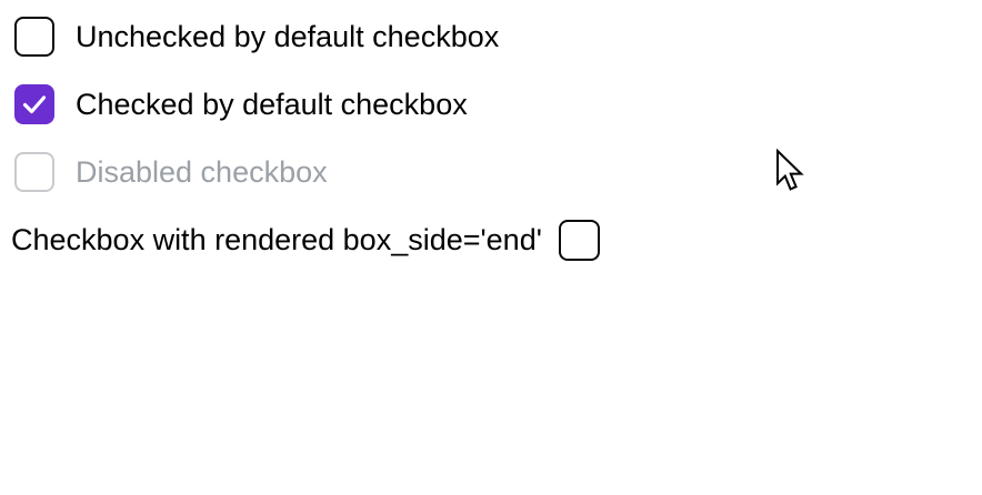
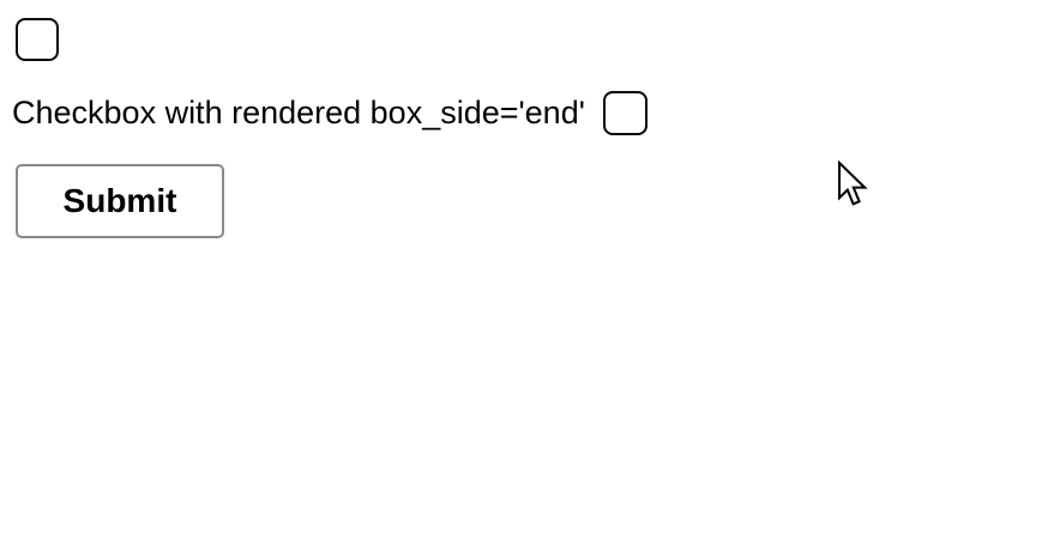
- Unchecked by default checkbox
- Checked by default checkbox
- Disabled checkbox
  Checkbox with rendered box_side='end'
+ Submit
